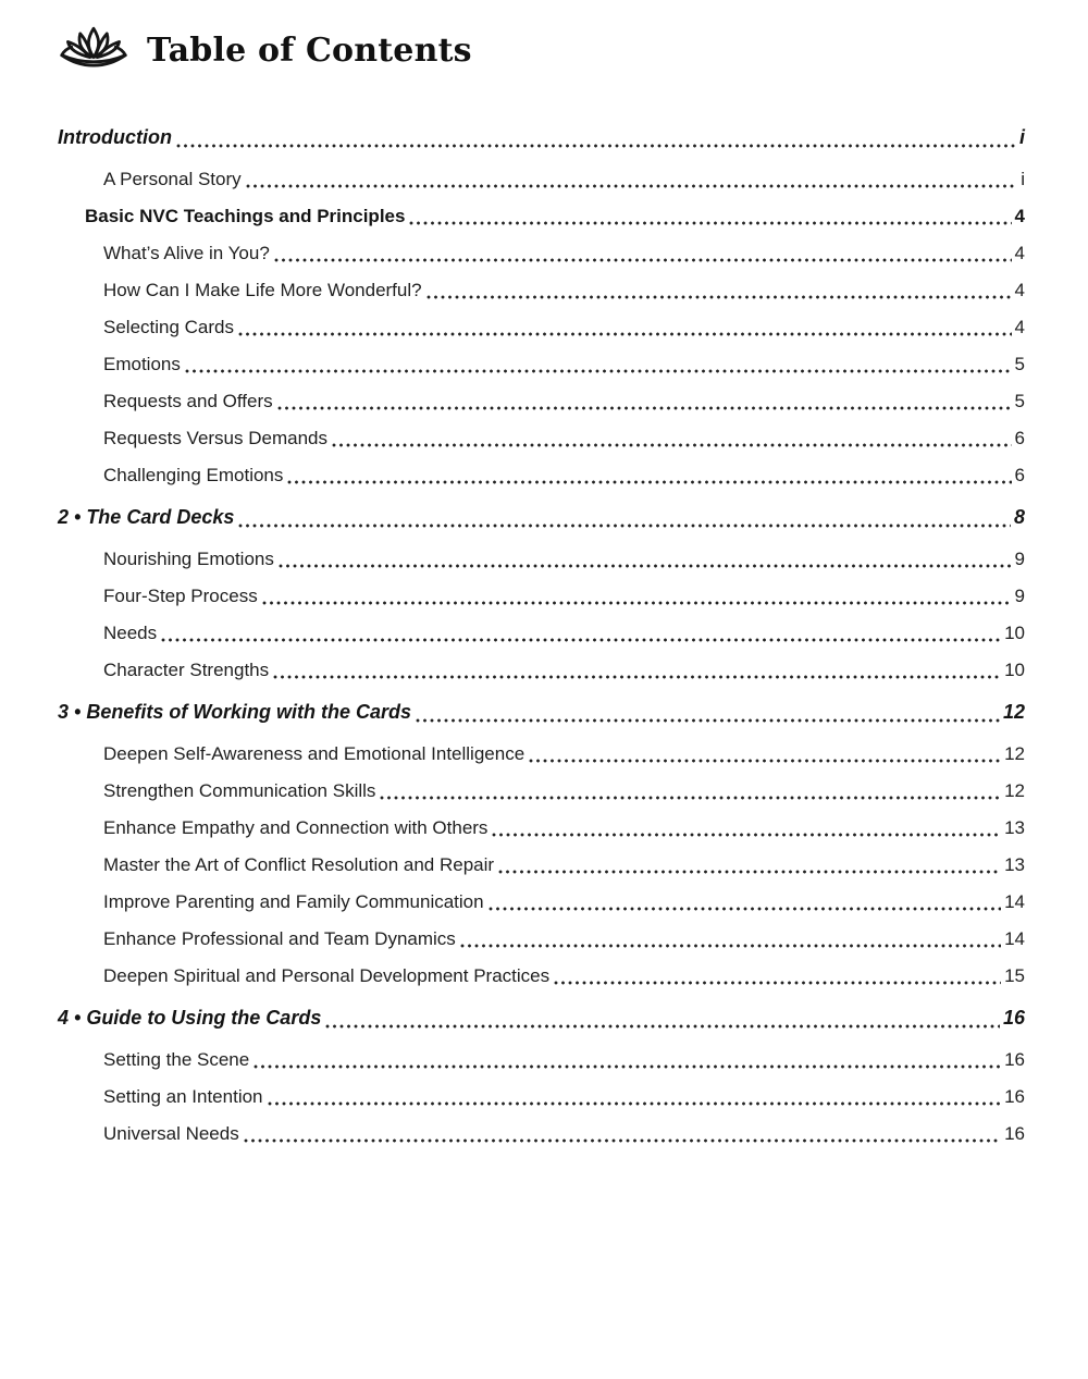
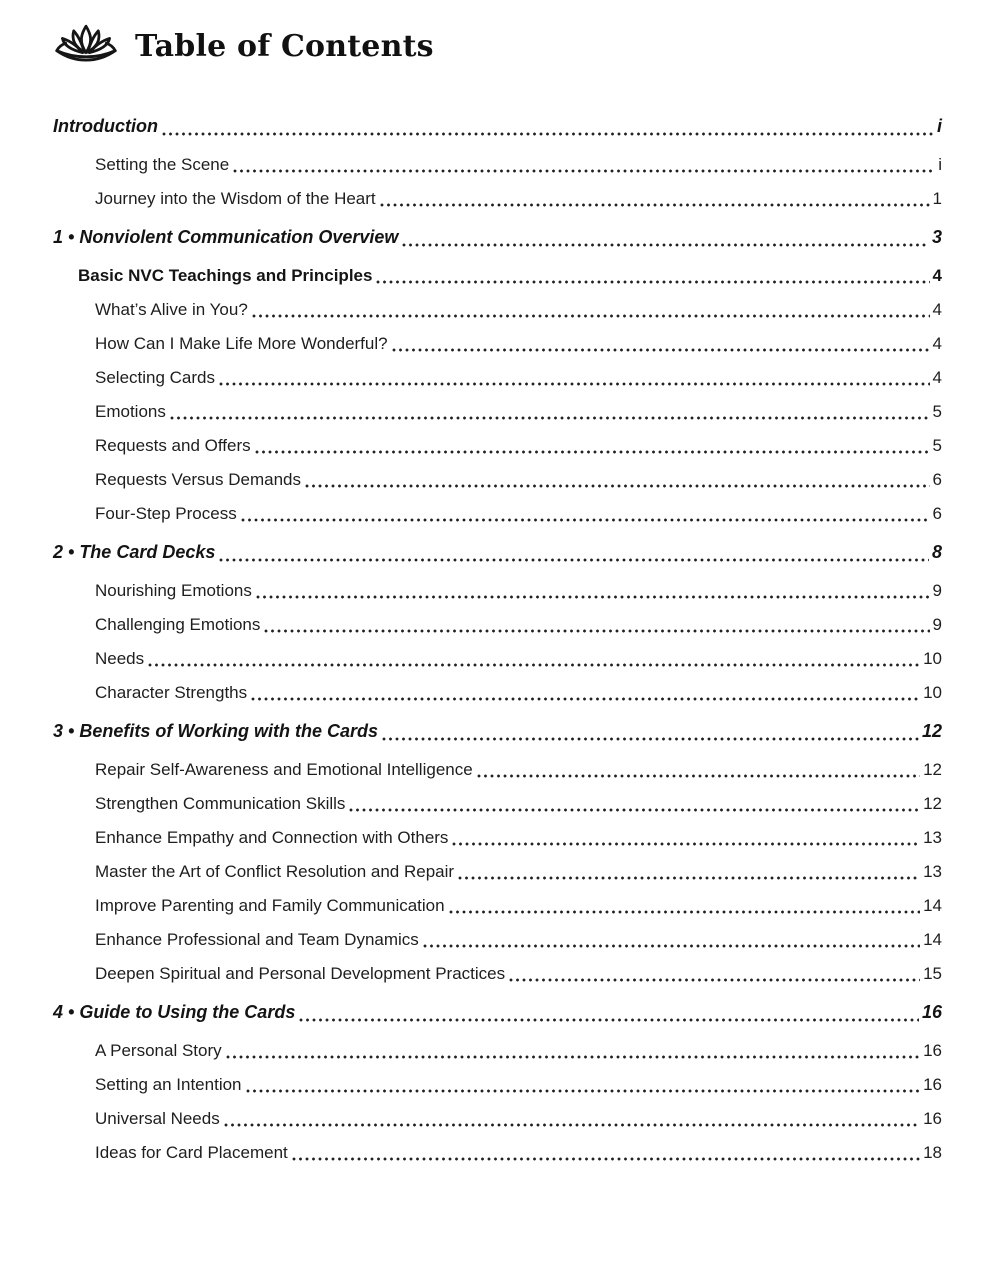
  Table of Contents
  Introduction
  i
- A Personal Story
+ Setting the Scene
  i
+ Journey into the Wisdom of the Heart
+ 1
+ 1 • Nonviolent Communication Overview
+ 3
  Basic NVC Teachings and Principles
  4
  What’s Alive in You?
  4
  How Can I Make Life More Wonderful?
  4
  Selecting Cards
  4
  Emotions
  5
  Requests and Offers
  5
  Requests Versus Demands
  6
- Challenging Emotions
+ Four-Step Process
  6
  2 • The Card Decks
  8
  Nourishing Emotions
  9
- Four-Step Process
+ Challenging Emotions
  9
  Needs
  10
  Character Strengths
  10
  3 • Benefits of Working with the Cards
  12
- Deepen Self-Awareness and Emotional Intelligence
+ Repair Self-Awareness and Emotional Intelligence
  12
  Strengthen Communication Skills
  12
  Enhance Empathy and Connection with Others
  13
  Master the Art of Conflict Resolution and Repair
  13
  Improve Parenting and Family Communication
  14
  Enhance Professional and Team Dynamics
  14
  Deepen Spiritual and Personal Development Practices
  15
  4 • Guide to Using the Cards
  16
- Setting the Scene
+ A Personal Story
  16
  Setting an Intention
  16
  Universal Needs
  16
+ Ideas for Card Placement
+ 18
